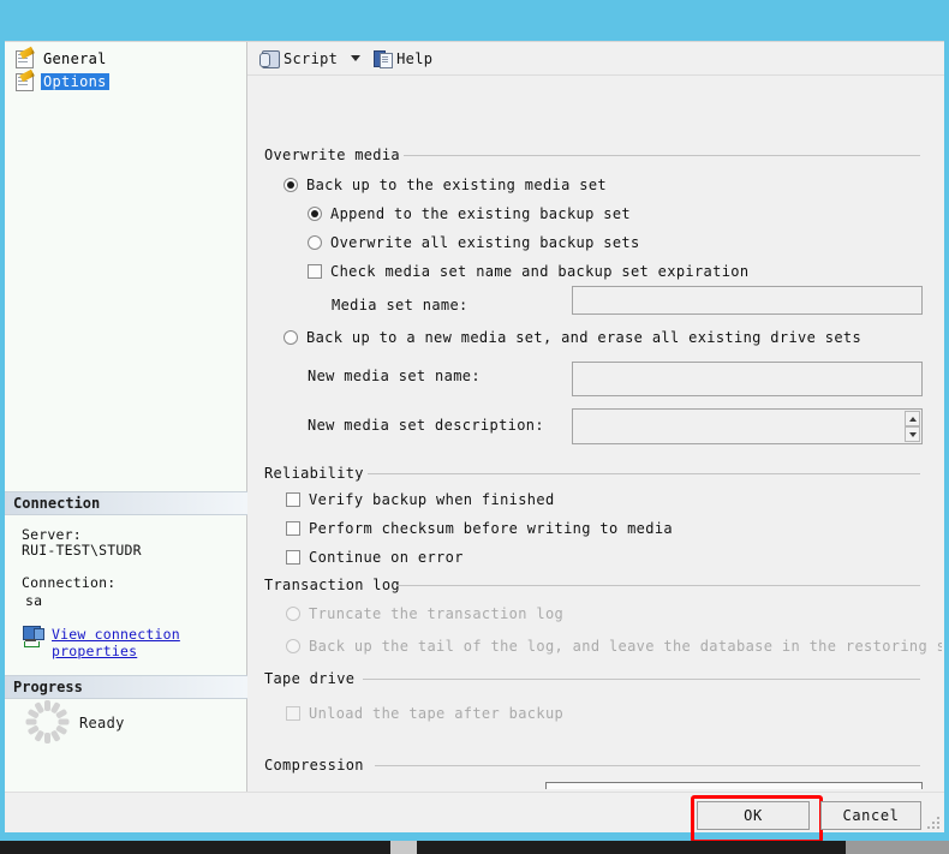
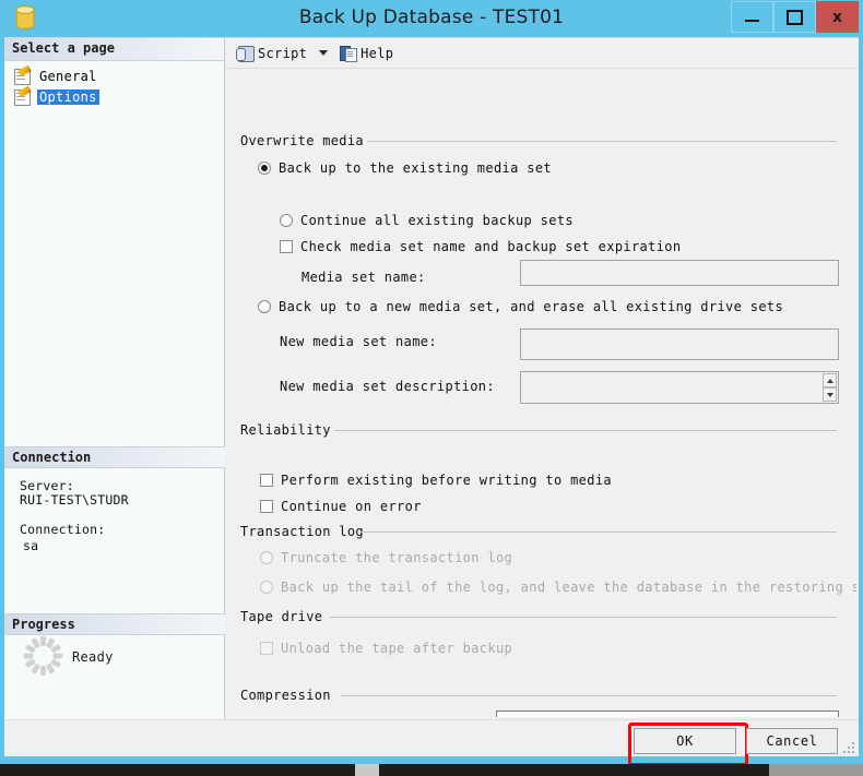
+ Back Up Database - TEST01
+ x
+ Select a page
  General
  Options
  Connection
  Server:
  RUI-TEST\STUDR
  Connection:
  sa
- View connection
- properties
  Progress
  Ready
  Script
  Help
  Overwrite media
  Back up to the existing media set
- Append to the existing backup set
- Overwrite all existing backup sets
+ Continue all existing backup sets
  Check media set name and backup set expiration
  Media set name:
  Back up to a new media set, and erase all existing drive sets
  New media set name:
  New media set description:
  Reliability
- Verify backup when finished
- Perform checksum before writing to media
+ Perform existing before writing to media
  Continue on error
  Transaction lo
  Truncate the transaction log
  Back up the tail of the log, and leave the database in the restoring s
  Tape drive
  Unload the tape after backup
  Compression
  OK
  Cancel
